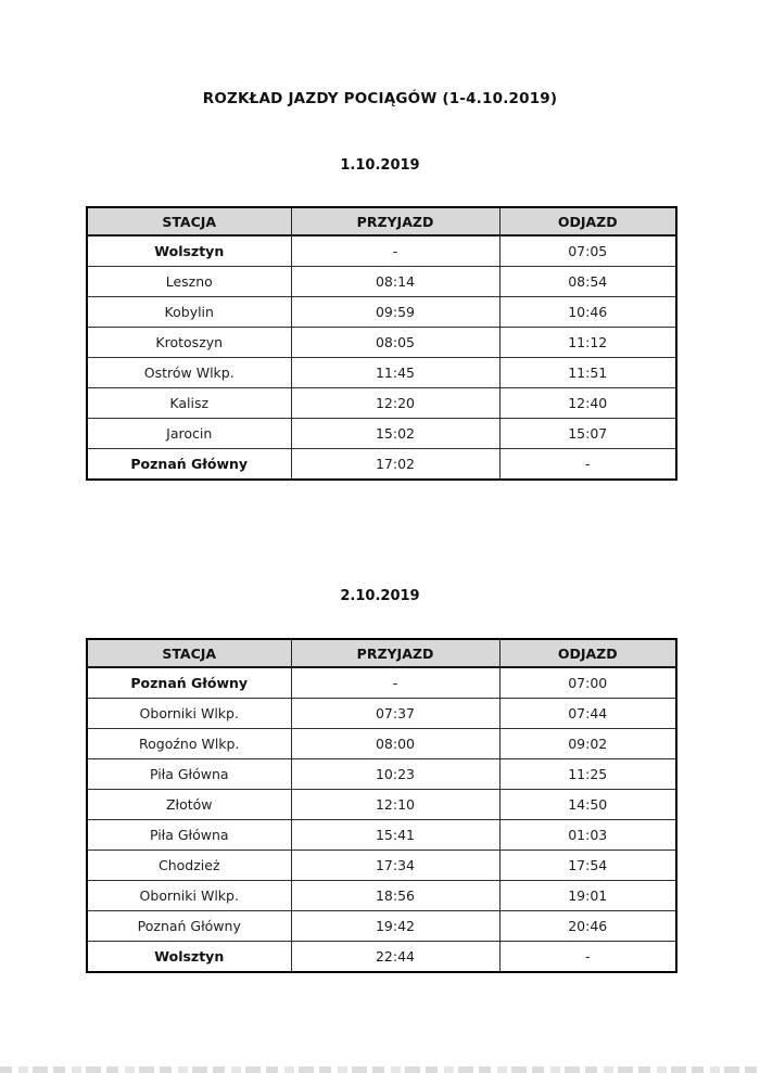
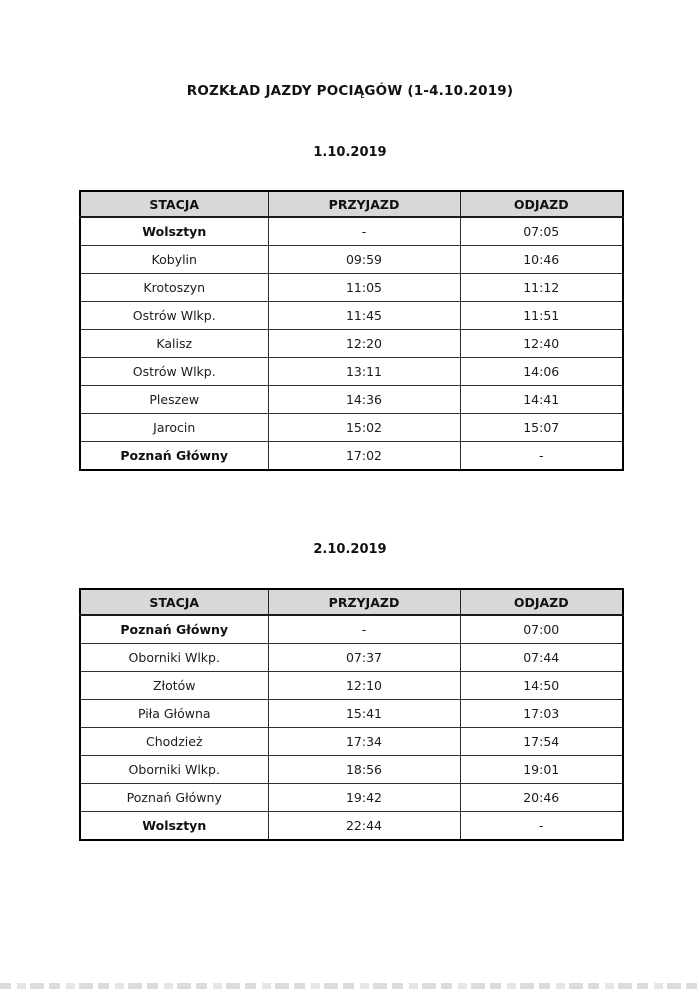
  ROZKŁAD JAZDY POCIĄGÓW (1-4.10.2019)
  1.10.2019
  STACJA	PRZYJAZD	ODJAZD
  Wolsztyn	-	07:05
- Leszno	08:14	08:54
  Kobylin	09:59	10:46
- Krotoszyn	08:05	11:12
+ Krotoszyn	11:05	11:12
  Ostrów Wlkp.	11:45	11:51
  Kalisz	12:20	12:40
+ Ostrów Wlkp.	13:11	14:06
+ Pleszew	14:36	14:41
  Jarocin	15:02	15:07
  Poznań Główny	17:02	-
  2.10.2019
  STACJA	PRZYJAZD	ODJAZD
  Poznań Główny	-	07:00
  Oborniki Wlkp.	07:37	07:44
- Rogoźno Wlkp.	08:00	09:02
- Piła Główna	10:23	11:25
  Złotów	12:10	14:50
- Piła Główna	15:41	01:03
+ Piła Główna	15:41	17:03
  Chodzież	17:34	17:54
  Oborniki Wlkp.	18:56	19:01
  Poznań Główny	19:42	20:46
  Wolsztyn	22:44	-
